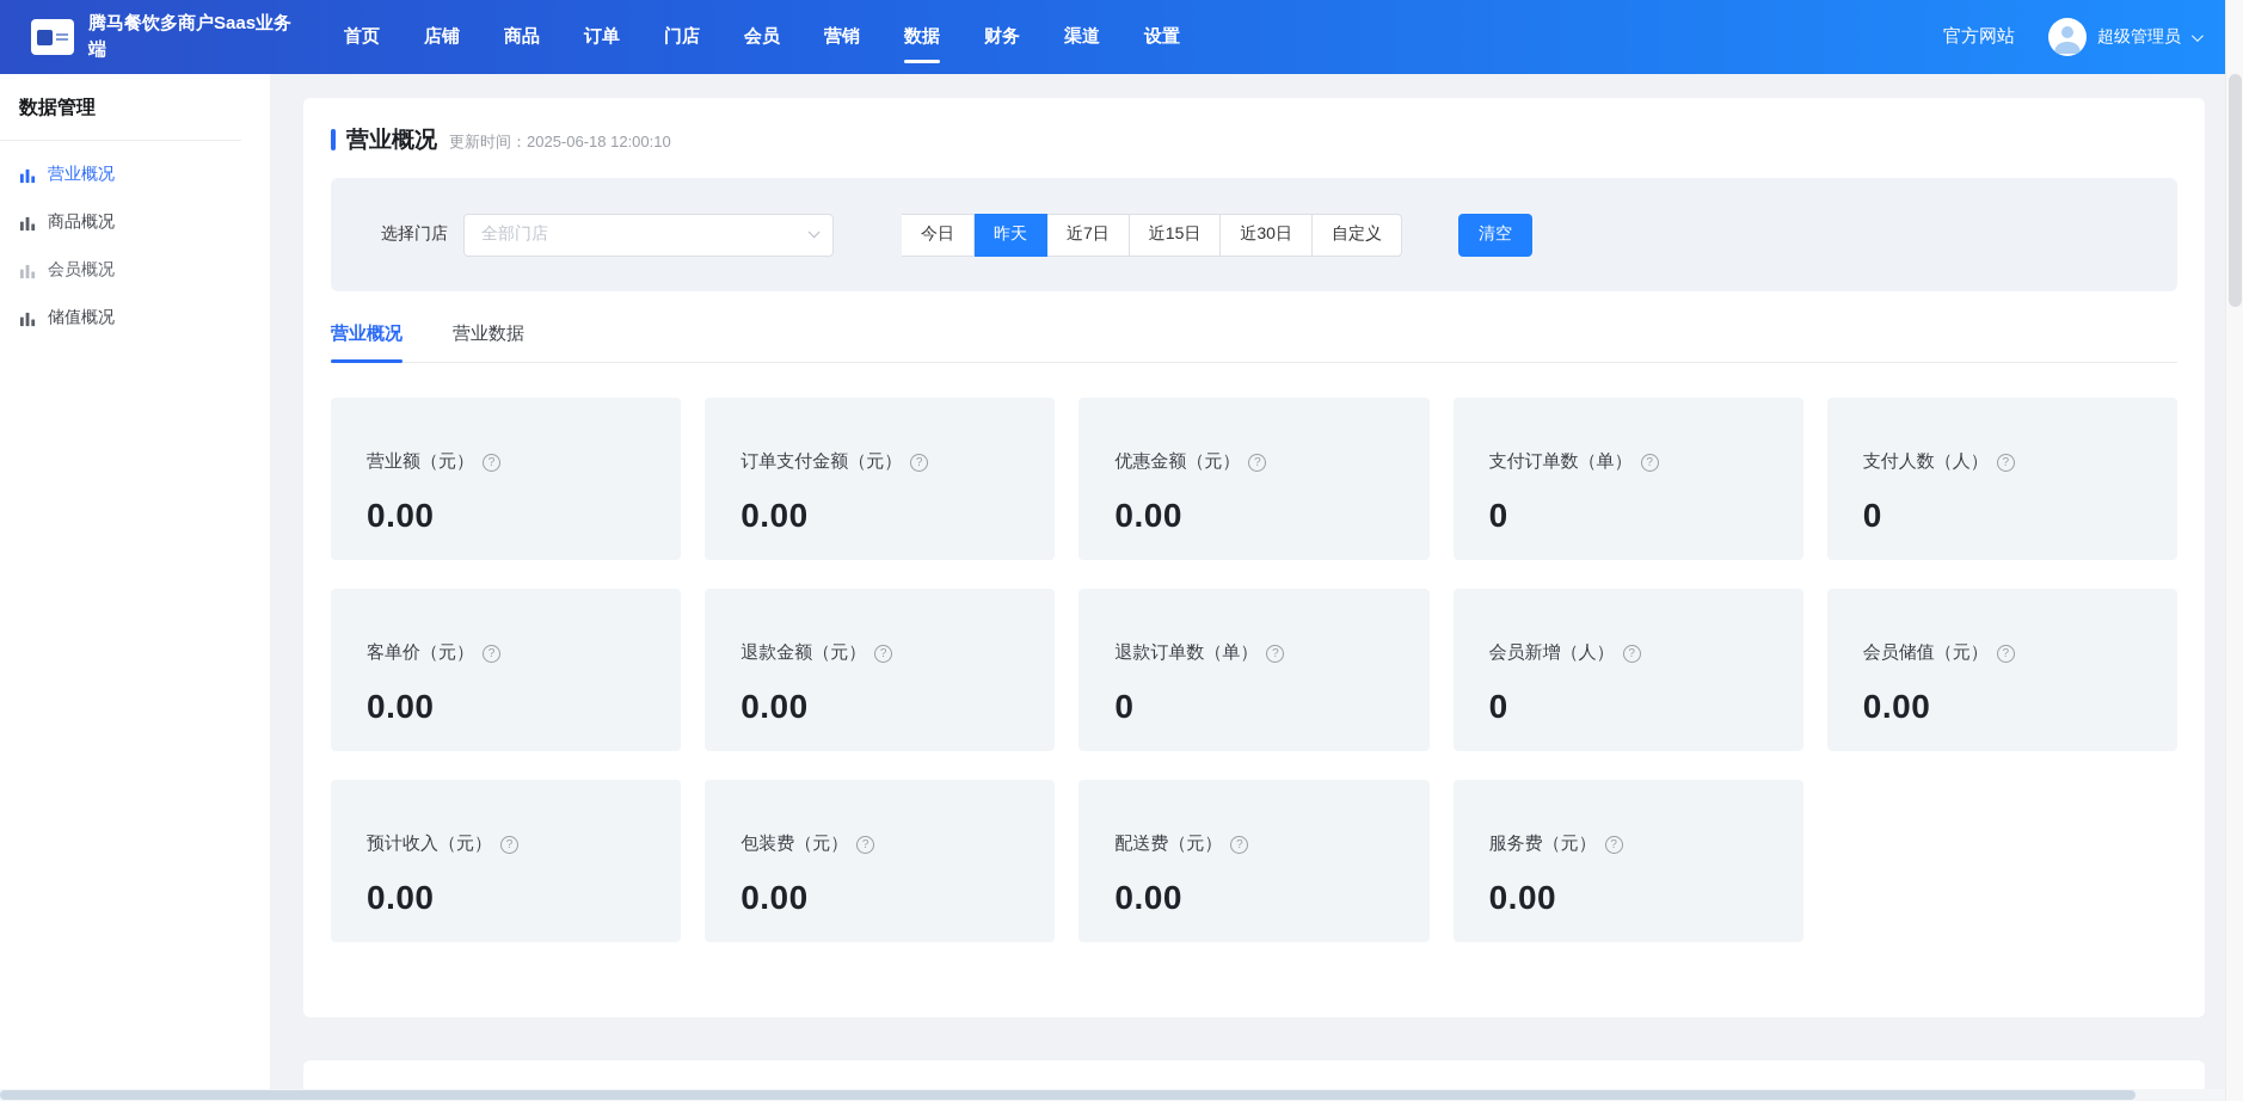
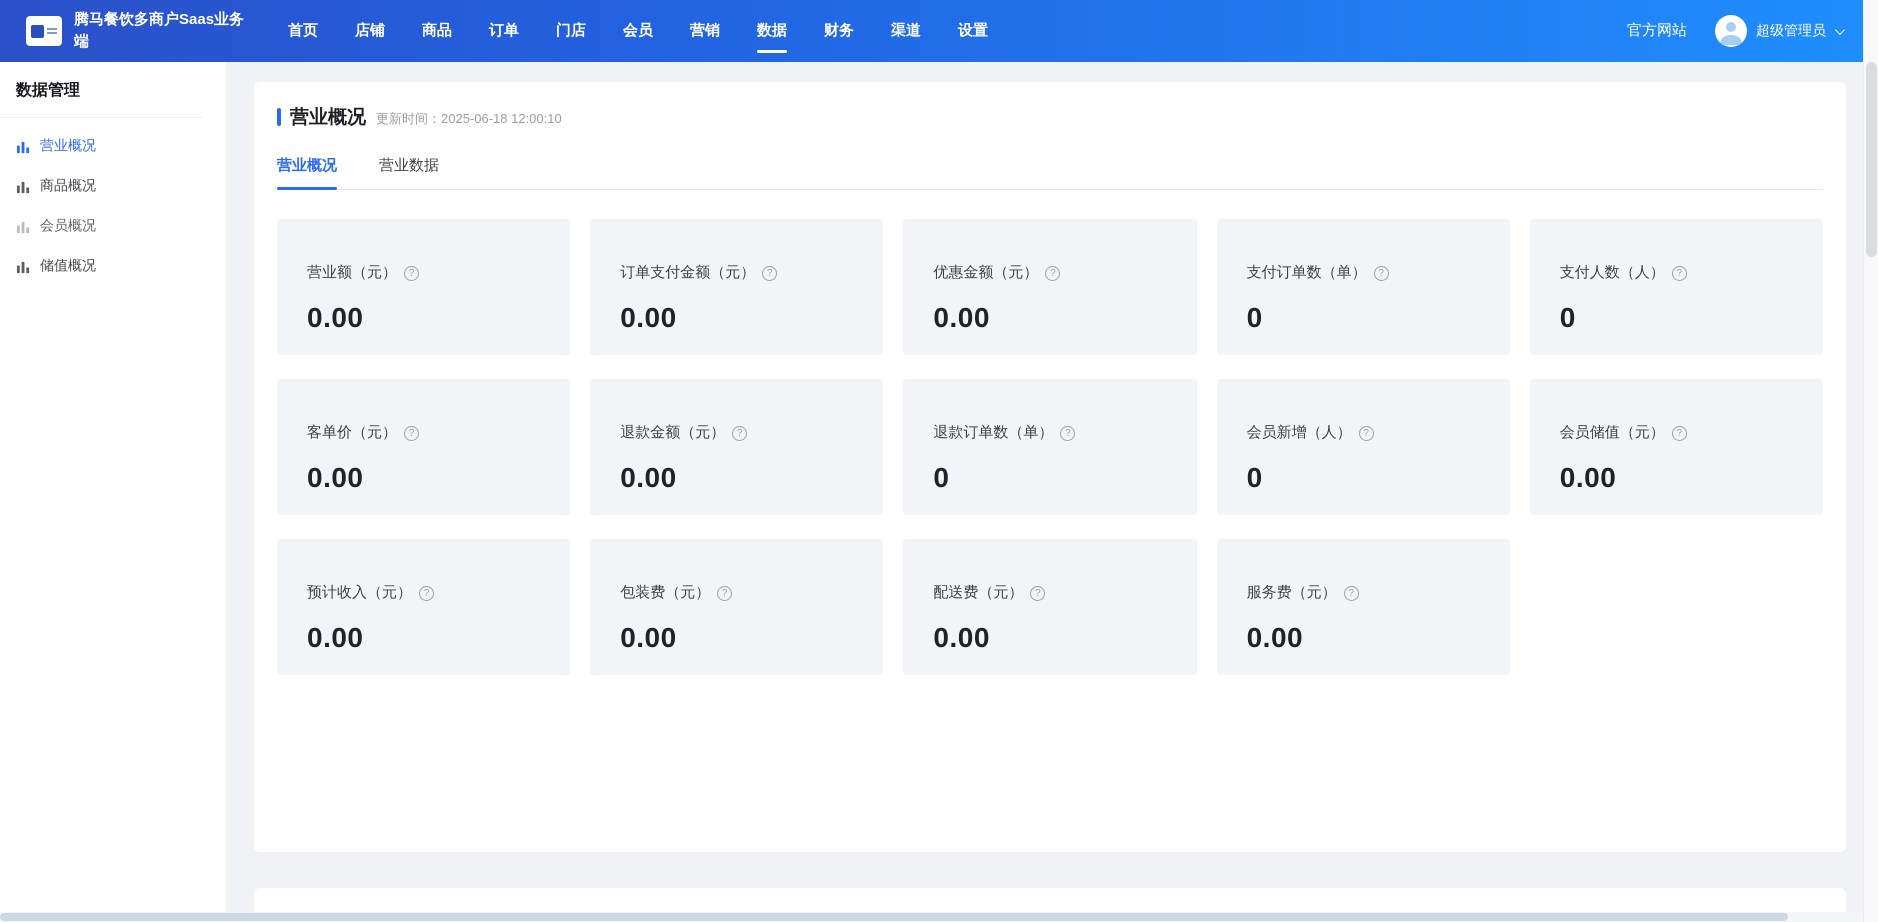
  腾马餐饮多商户Saas业务端
  首页
  店铺
  商品
  订单
  门店
  会员
  营销
  数据
  财务
  渠道
  设置
  官方网站
  超级管理员
  数据管理
  营业概况
  商品概况
  会员概况
  储值概况
  营业概况
  更新时间：2025-06-18 12:00:10
- 选择门店
- 全部门店
- 今日
- 昨天
- 近7日
- 近15日
- 近30日
- 自定义
- 清空
  营业概况
  营业数据
  营业额（元）
  ?
  0.00
  订单支付金额（元）
  ?
  0.00
  优惠金额（元）
  ?
  0.00
  支付订单数（单）
  ?
  0
  支付人数（人）
  ?
  0
  客单价（元）
  ?
  0.00
  退款金额（元）
  ?
  0.00
  退款订单数（单）
  ?
  0
  会员新增（人）
  ?
  0
  会员储值（元）
  ?
  0.00
  预计收入（元）
  ?
  0.00
  包装费（元）
  ?
  0.00
  配送费（元）
  ?
  0.00
  服务费（元）
  ?
  0.00
